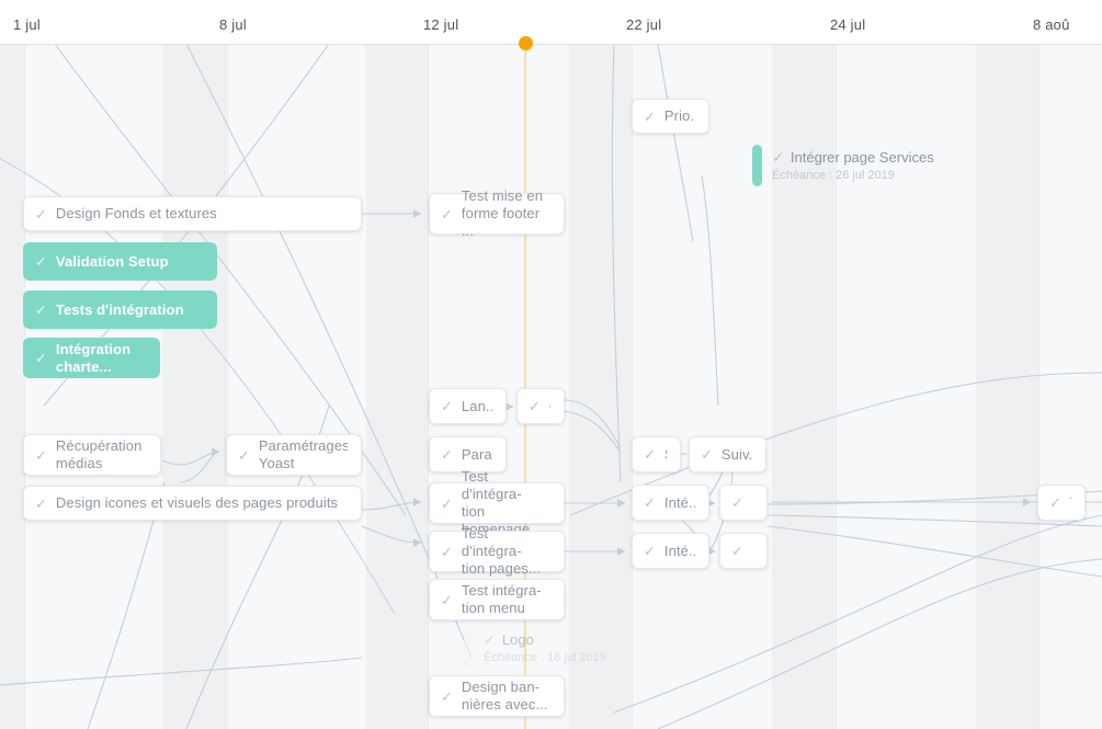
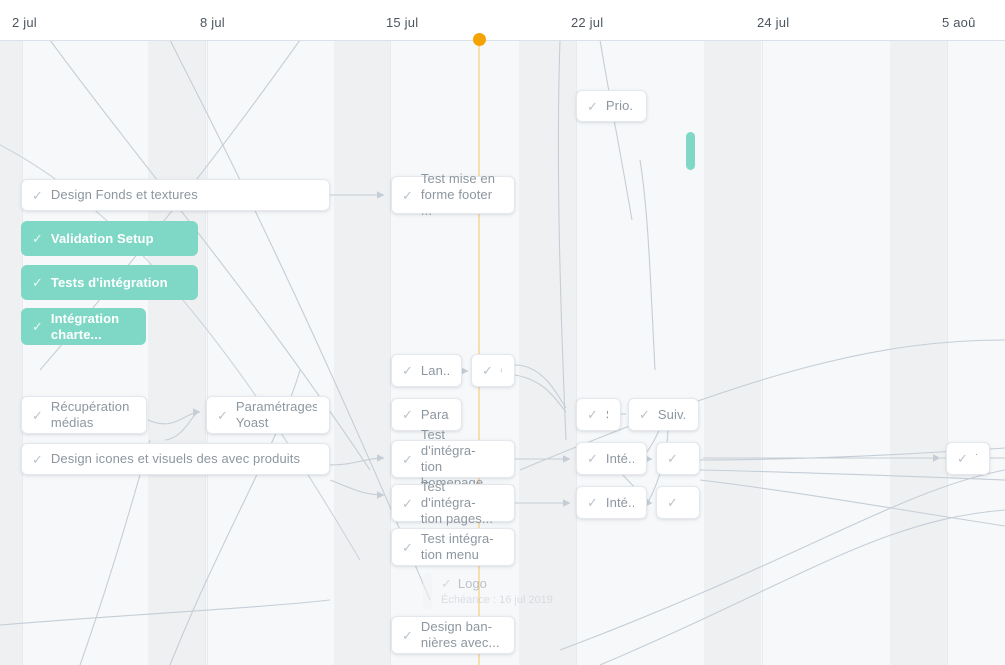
- 1 jul
+ 2 jul
  8 jul
- 12 jul
+ 15 jul
  22 jul
  24 jul
- 8 aoû
+ 5 aoû
  ✓
  Design Fonds et textures
  ✓
  Validation Setup
  ✓
  Tests d'intégration
  ✓
  Intégration
  charte...
  ✓
  Récupération
  médias
  ✓
  Paramétrages
  Yoast
  ✓
- Design icones et visuels des pages produits
+ Design icones et visuels des avec produits
  ✓
  Test mise en
  forme footer ...
  ✓
  Prio.
  ✓
  Lan..
  ✓
  ✓
  ✓
  ✓
  Suiv.
  ✓
  Test d'intégra-
  tion homepage
  ✓
  Inté..
  ✓
  ✓
  Test d'intégra-
  tion pages...
  ✓
  Inté..
  ✓
  ✓
  Test intégra-
  tion menu
  ✓
  Design ban-
  nières avec...
  ✓
- ✓ Intégrer page Services
- Échéance : 26 jul 2019
  ✓ Logo
  Échéance : 16 jul 2019
